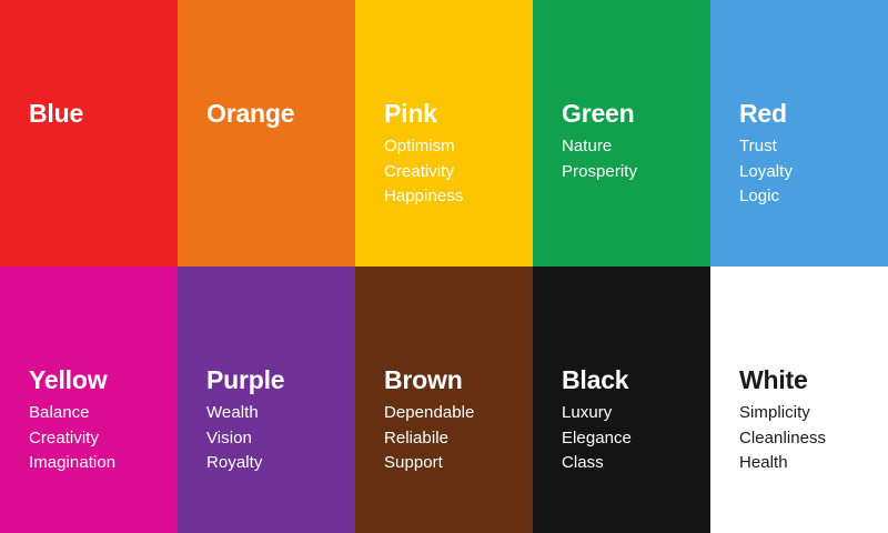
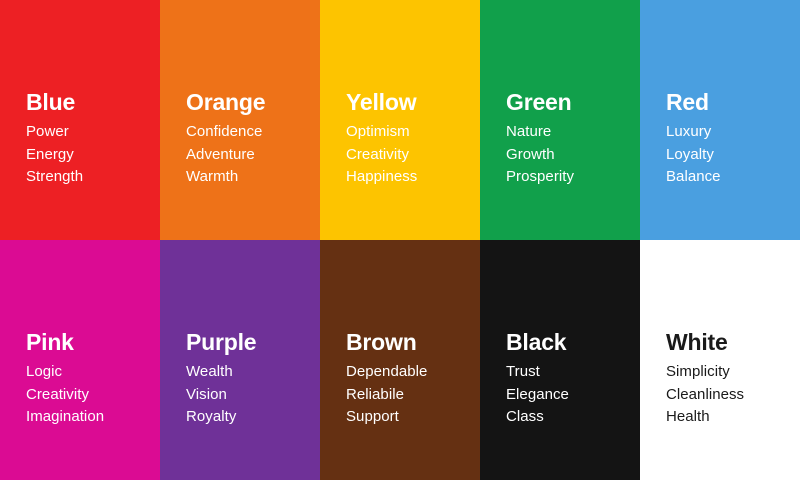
  Blue
+ Power
+ Energy
+ Strength
  Orange
+ Confidence
+ Adventure
+ Warmth
- Pink
+ Yellow
  Optimism
  Creativity
  Happiness
  Green
  Nature
+ Growth
  Prosperity
  Red
- Trust
+ Luxury
  Loyalty
- Logic
+ Balance
- Yellow
+ Pink
- Balance
+ Logic
  Creativity
  Imagination
  Purple
  Wealth
  Vision
  Royalty
  Brown
  Dependable
  Reliabile
  Support
  Black
- Luxury
+ Trust
  Elegance
  Class
  White
  Simplicity
  Cleanliness
  Health
